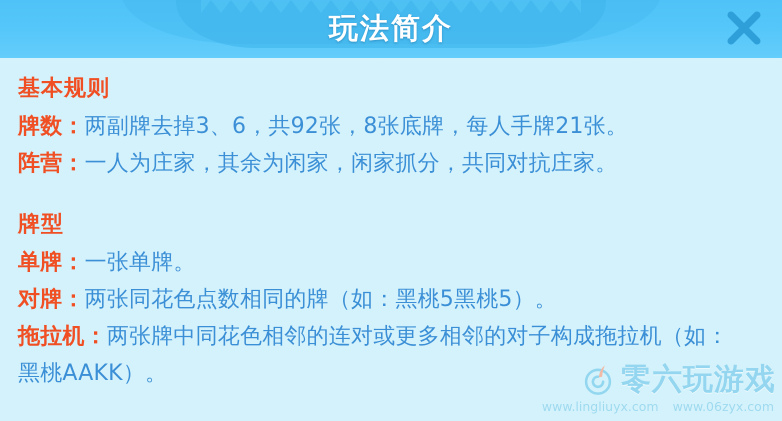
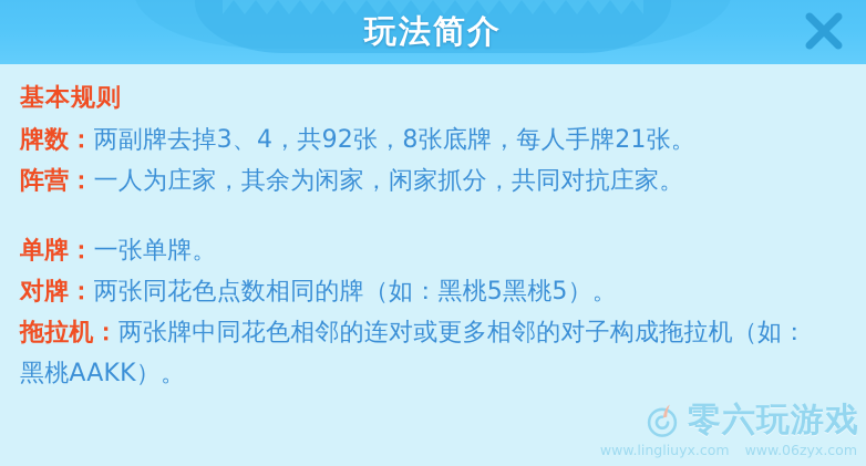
  玩法简介
  基本规则
- 牌数：两副牌去掉3、6，共92张，8张底牌，每人手牌21张。
+ 牌数：两副牌去掉3、4，共92张，8张底牌，每人手牌21张。
  阵营：一人为庄家，其余为闲家，闲家抓分，共同对抗庄家。
- 牌型
  单牌：一张单牌。
  对牌：两张同花色点数相同的牌（如：黑桃5黑桃5）。
  拖拉机：两张牌中同花色相邻的连对或更多相邻的对子构成拖拉机（如：
  黑桃AAKK）。
  零六玩游戏
  www.lingliuyx.com
  www.06zyx.com
